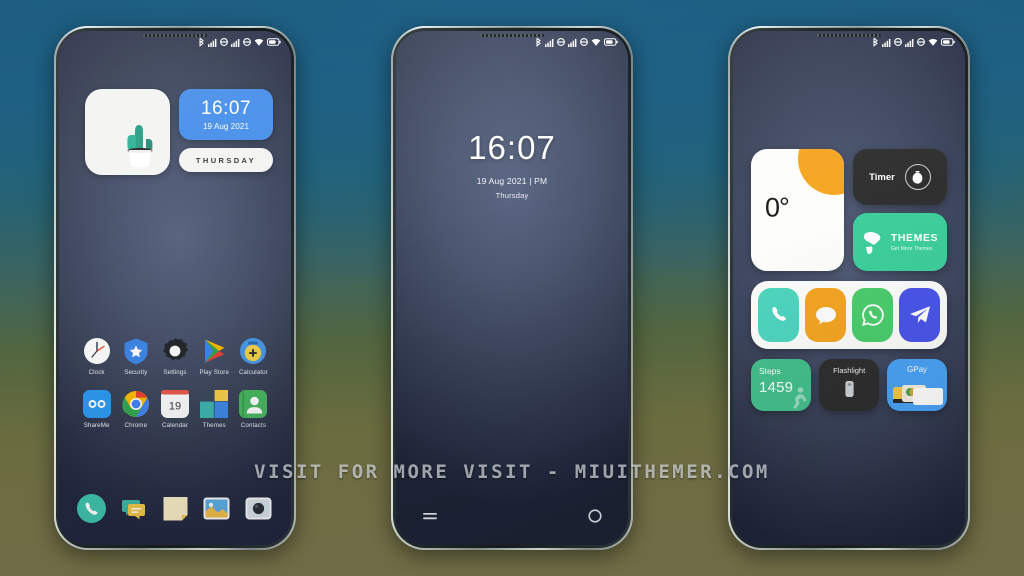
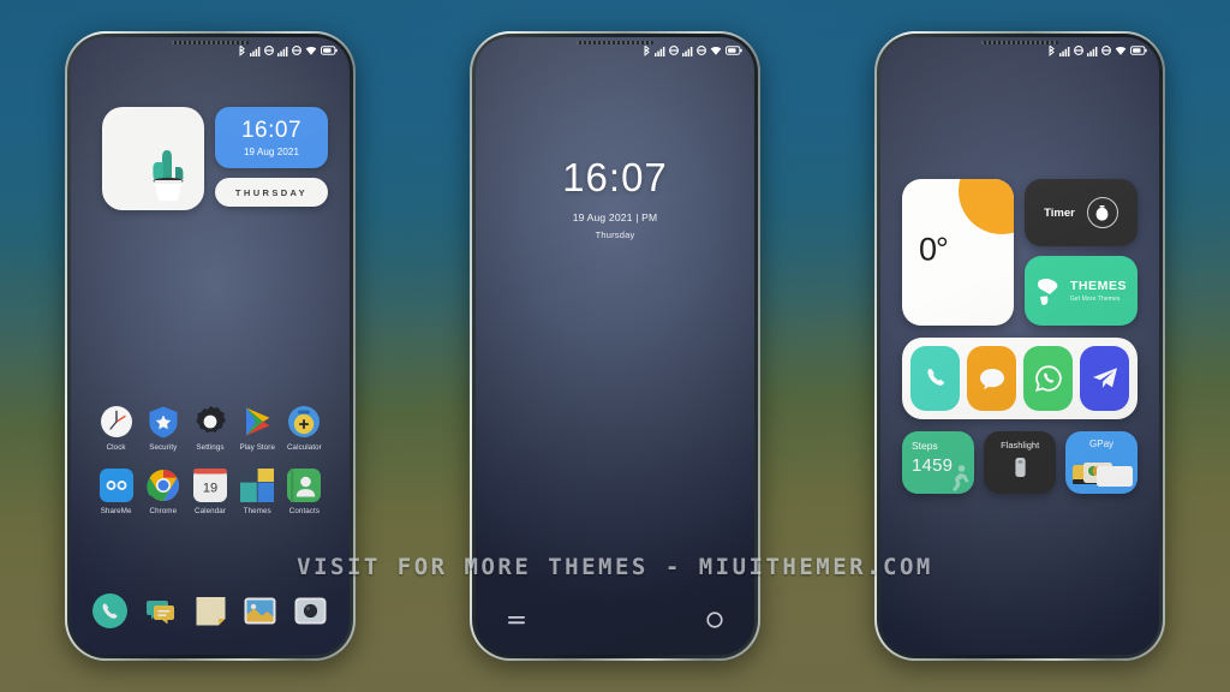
- VISIT FOR MORE VISIT - MIUITHEMER.COM
+ VISIT FOR MORE THEMES - MIUITHEMER.COM
